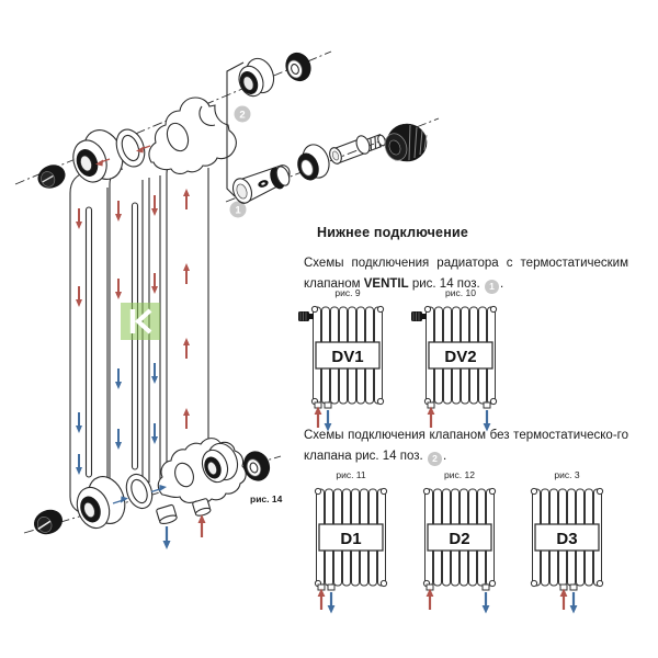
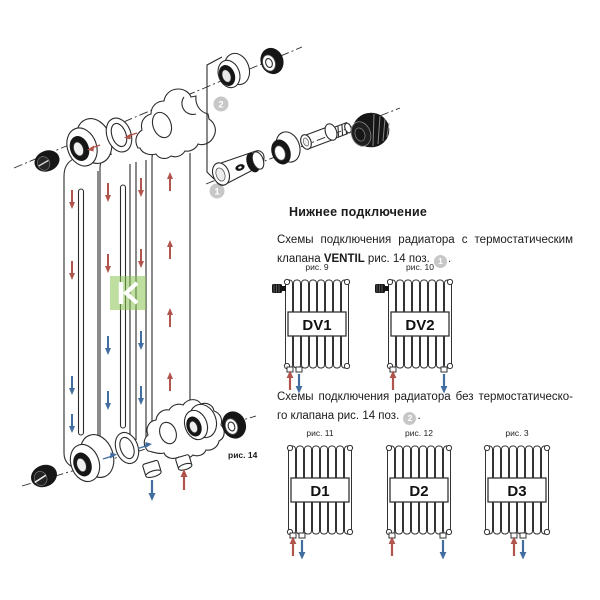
  2
  1
  рис. 14
  Нижнее подключение
- Схемы подключения радиатора с термостатическим клапаном VENTIL рис. 14 поз. 1 .
+ Схемы подключения радиатора с термостатическим клапана VENTIL рис. 14 поз. 1 .
- Схемы подключения клапаном без термостатическо-го клапана рис. 14 поз. 2 .
+ Схемы подключения радиатора без термостатическо-го клапана рис. 14 поз. 2 .
  рис. 9
  DV1
  рис. 10
  DV2
  рис. 11
  D1
  рис. 12
  D2
  рис. 3
  D3
